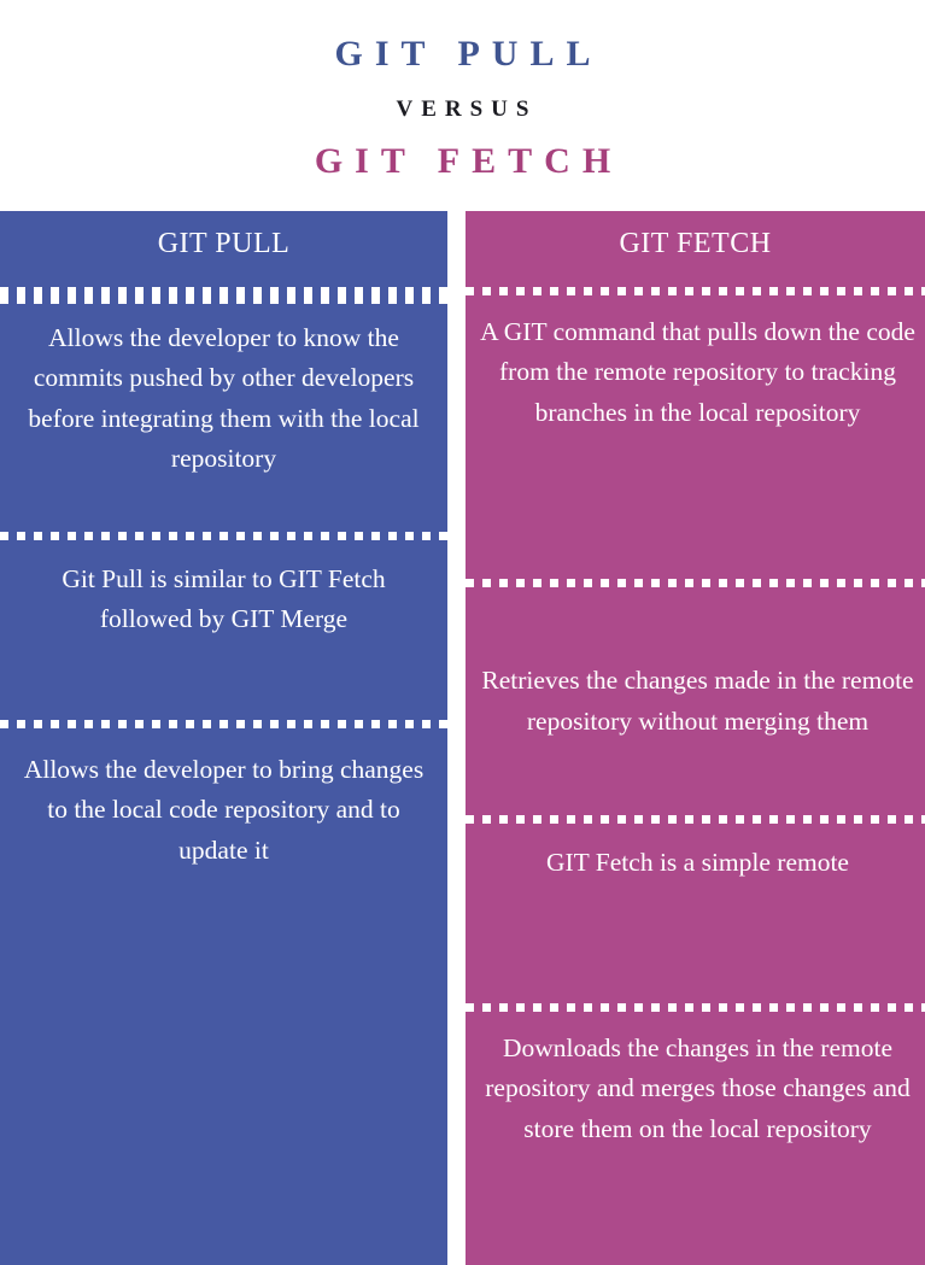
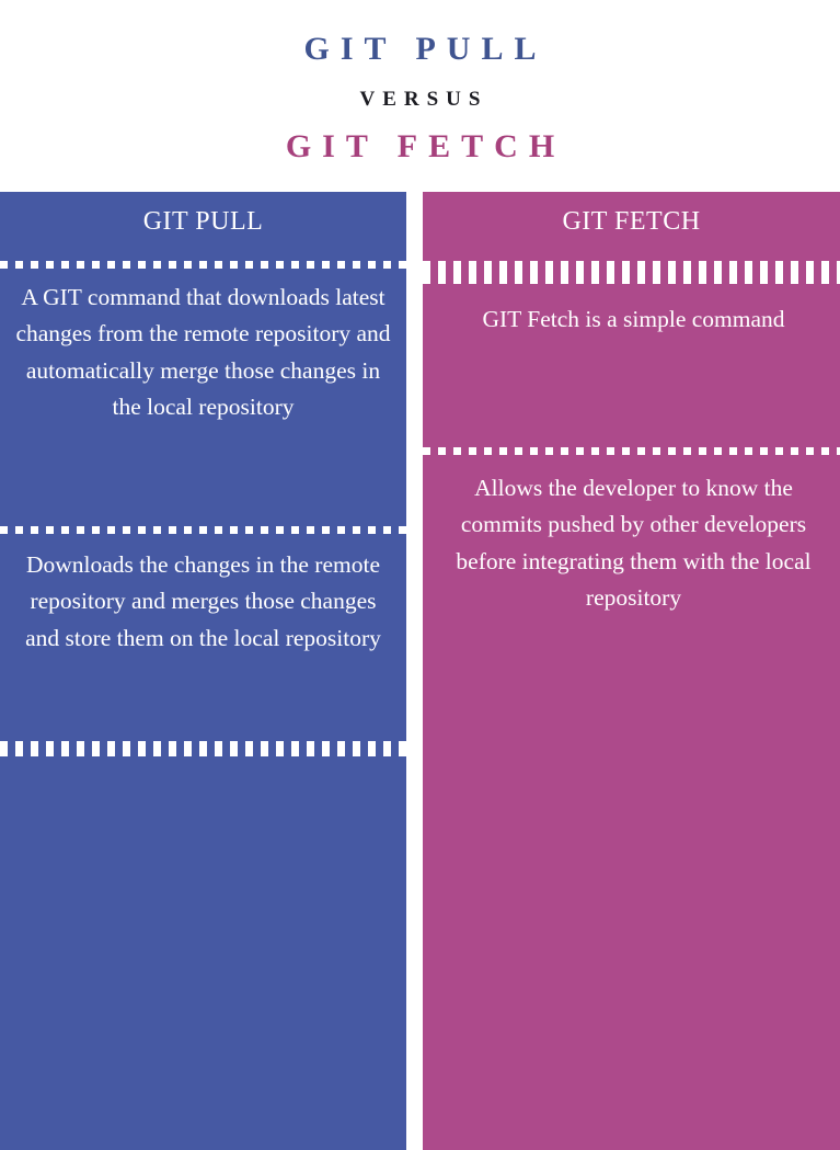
  GIT PULL
  VERSUS
  GIT FETCH
  GIT PULL
+ A GIT command that downloads latest changes from the remote repository and automatically merge those changes in the local repository
- Allows the developer to know the commits pushed by other developers before integrating them with the local repository
+ Downloads the changes in the remote repository and merges those changes and store them on the local repository
- Git Pull is similar to GIT Fetch followed by GIT Merge
- Allows the developer to bring changes to the local code repository and to update it
  GIT FETCH
- A GIT command that pulls down the code from the remote repository to tracking branches in the local repository
- Retrieves the changes made in the remote repository without merging them
- GIT Fetch is a simple remote
+ GIT Fetch is a simple command
- Downloads the changes in the remote repository and merges those changes and store them on the local repository
+ Allows the developer to know the commits pushed by other developers before integrating them with the local repository
